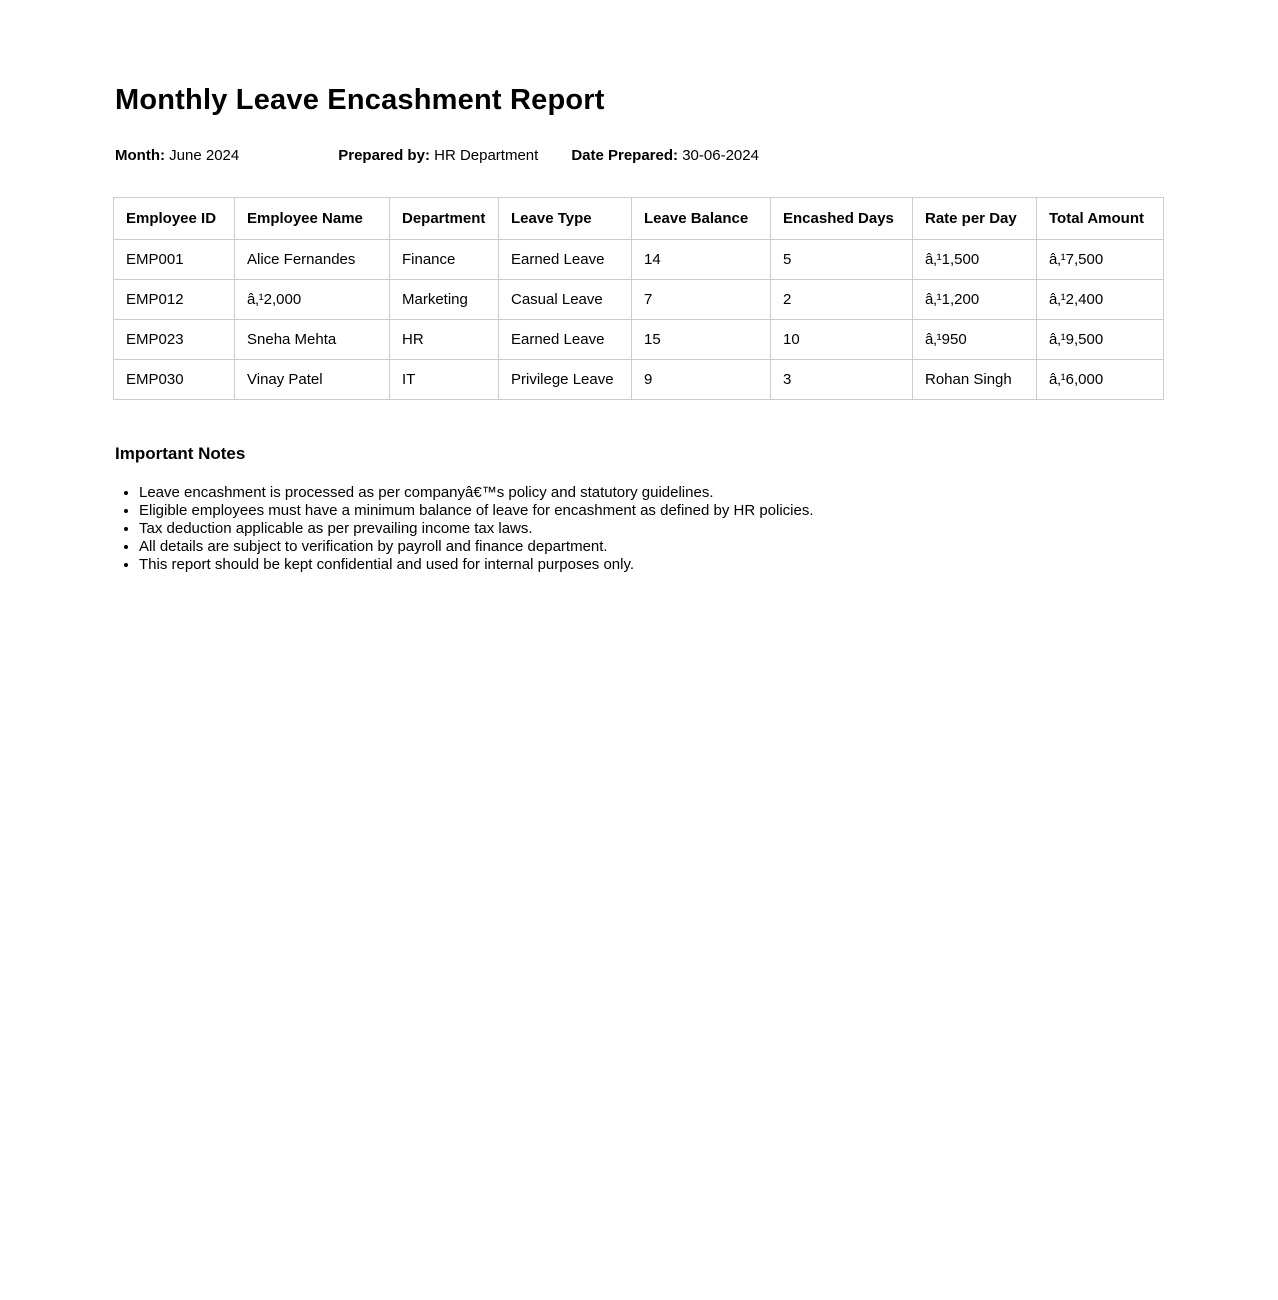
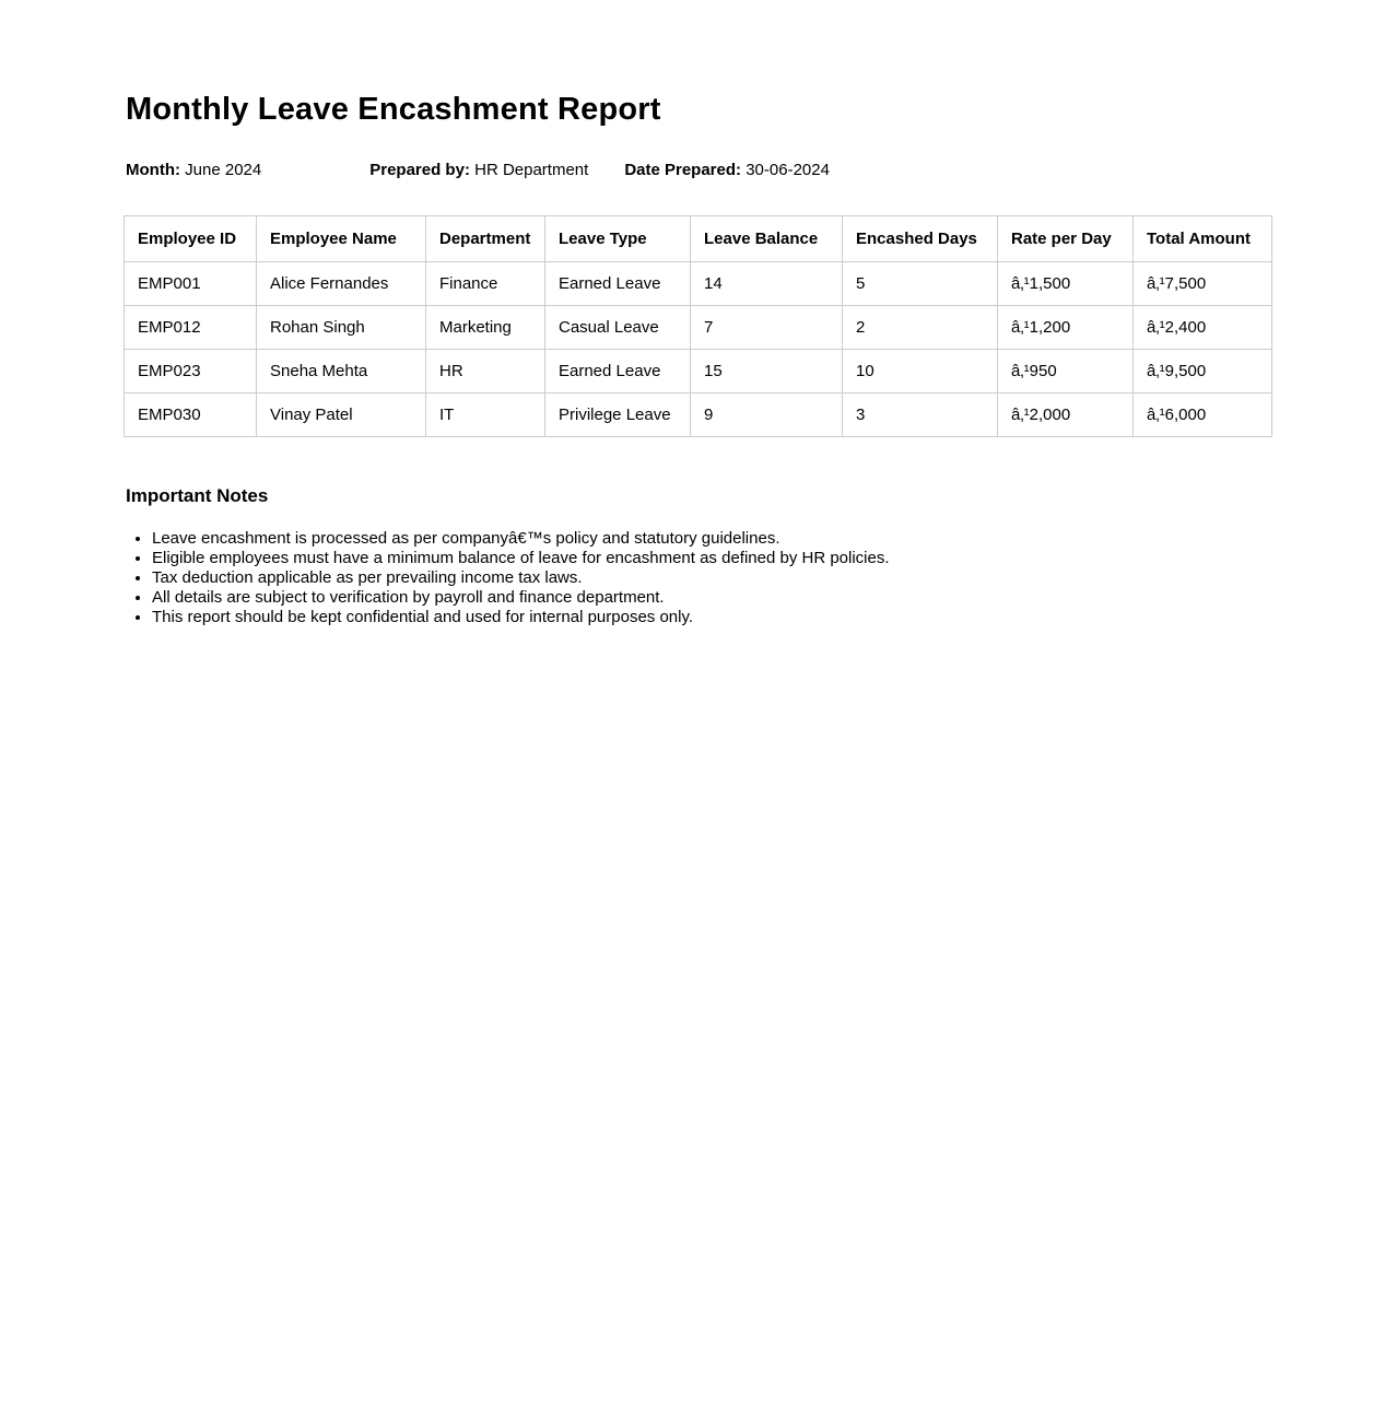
  Monthly Leave Encashment Report
  Month: June 2024
  Prepared by: HR Department
  Date Prepared: 30-06-2024
  Employee ID	Employee Name	Department	Leave Type	Leave Balance	Encashed Days	Rate per Day	Total Amount
  EMP001	Alice Fernandes	Finance	Earned Leave	14	5	â‚¹1,500	â‚¹7,500
- EMP012	â‚¹2,000	Marketing	Casual Leave	7	2	â‚¹1,200	â‚¹2,400
+ EMP012	Rohan Singh	Marketing	Casual Leave	7	2	â‚¹1,200	â‚¹2,400
  EMP023	Sneha Mehta	HR	Earned Leave	15	10	â‚¹950	â‚¹9,500
- EMP030	Vinay Patel	IT	Privilege Leave	9	3	Rohan Singh	â‚¹6,000
+ EMP030	Vinay Patel	IT	Privilege Leave	9	3	â‚¹2,000	â‚¹6,000
  Important Notes
  Leave encashment is processed as per companyâ€™s policy and statutory guidelines.
  Eligible employees must have a minimum balance of leave for encashment as defined by HR policies.
  Tax deduction applicable as per prevailing income tax laws.
  All details are subject to verification by payroll and finance department.
  This report should be kept confidential and used for internal purposes only.
